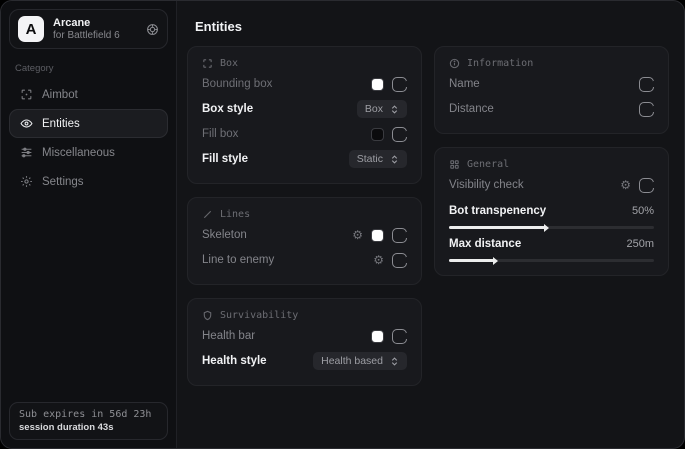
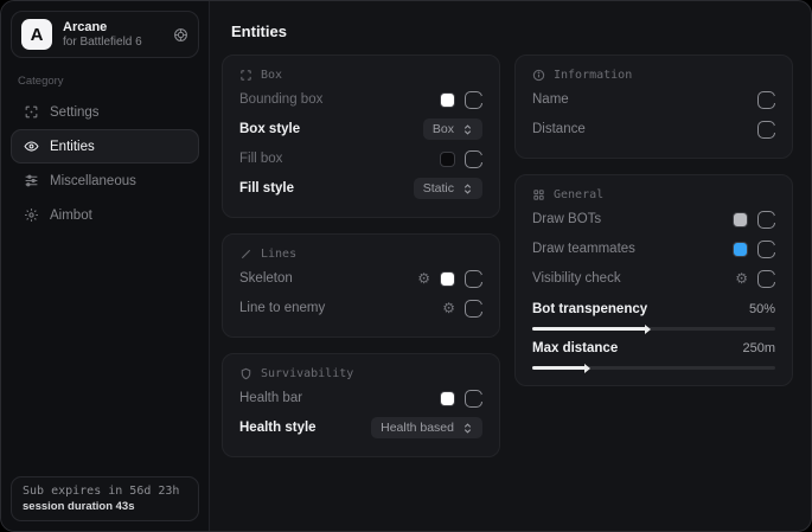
  A
  Arcane
  for Battlefield 6
  Category
- Aimbot
+ Settings
  Entities
  Miscellaneous
- Settings
+ Aimbot
  Sub expires in 56d 23h
  session duration 43s
  Entities
  Box
  Bounding box
  Box style
  Box
  Fill box
  Fill style
  Static
  Lines
  Skeleton
  ⚙
  Line to enemy
  ⚙
  Survivability
  Health bar
  Health style
  Health based
  Information
  Name
  Distance
  General
+ Draw BOTs
+ Draw teammates
  Visibility check
  ⚙
  Bot transpenency
  50%
  Max distance
  250m
